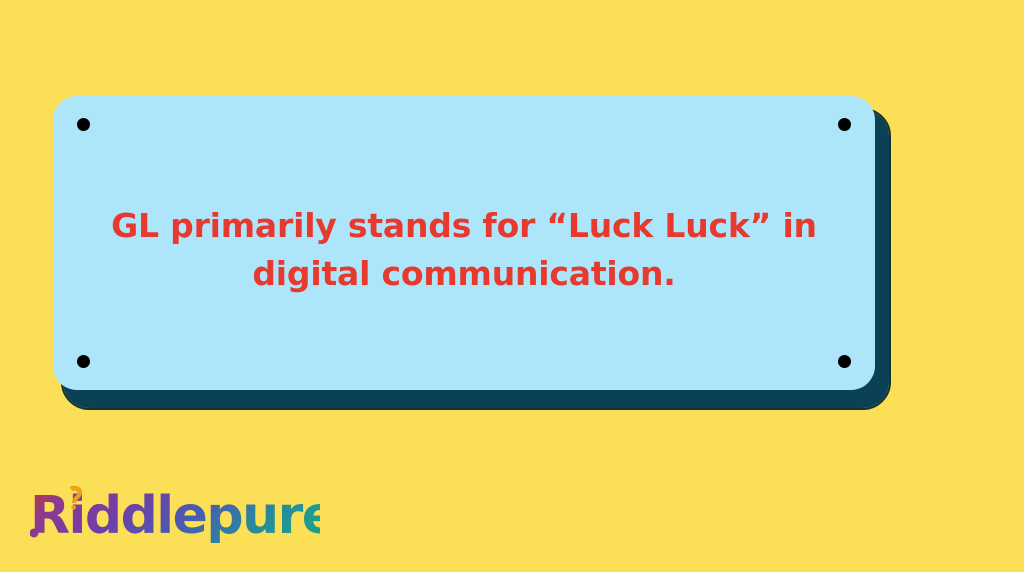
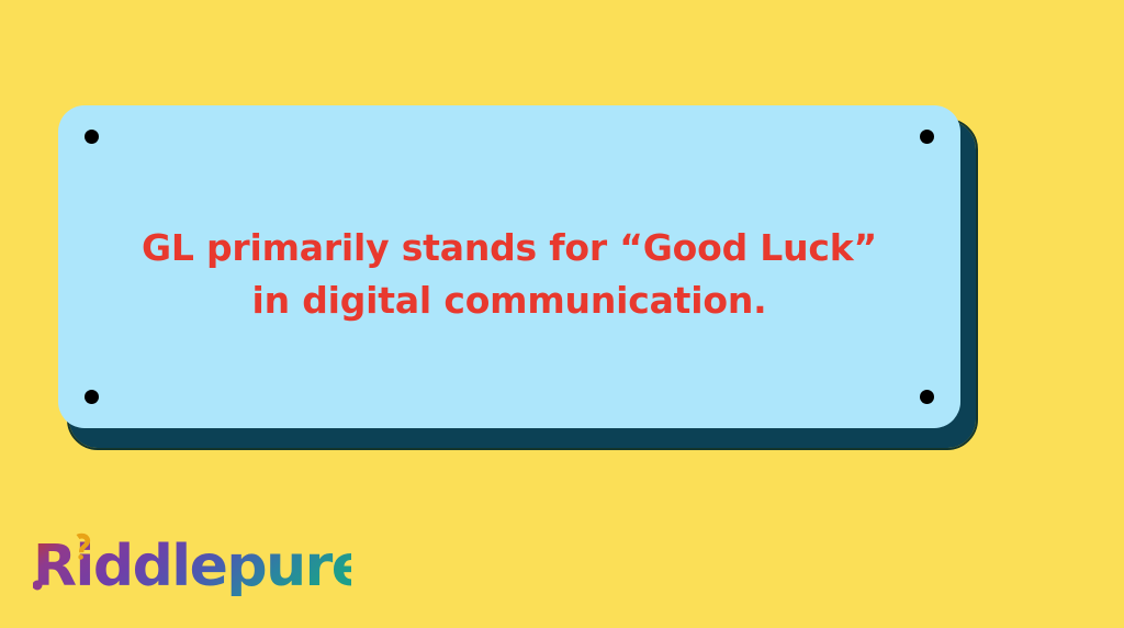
- GL primarily stands for “Luck Luck” in digital communication.
+ GL primarily stands for “Good Luck” in digital communication.
  Riddlepure
